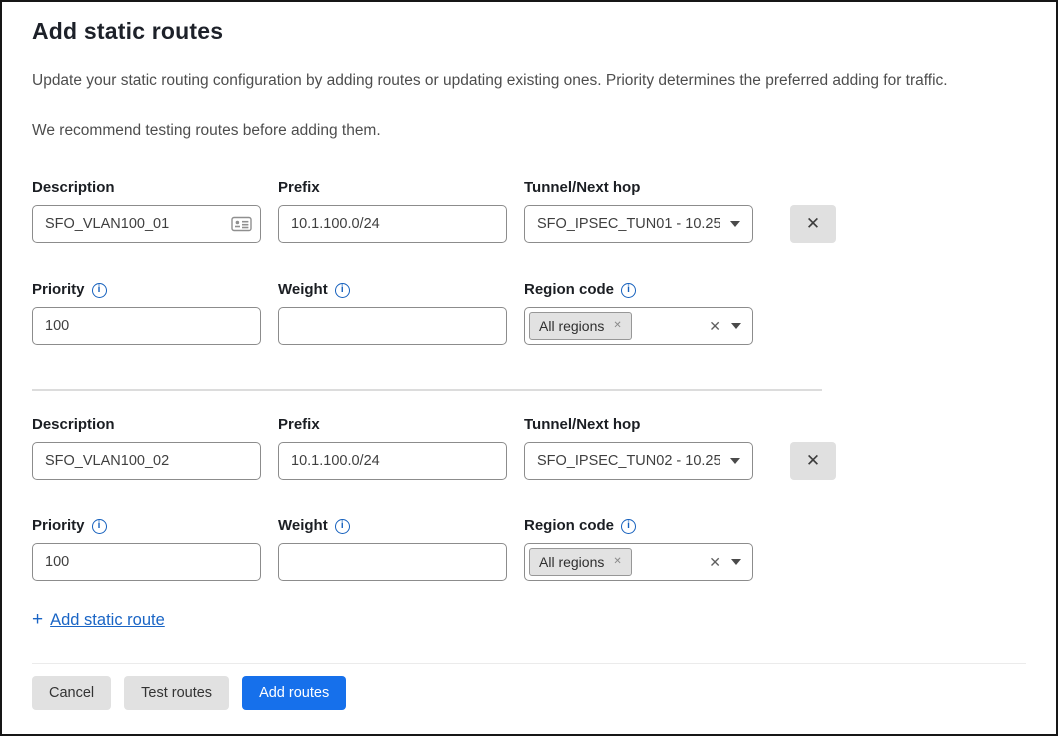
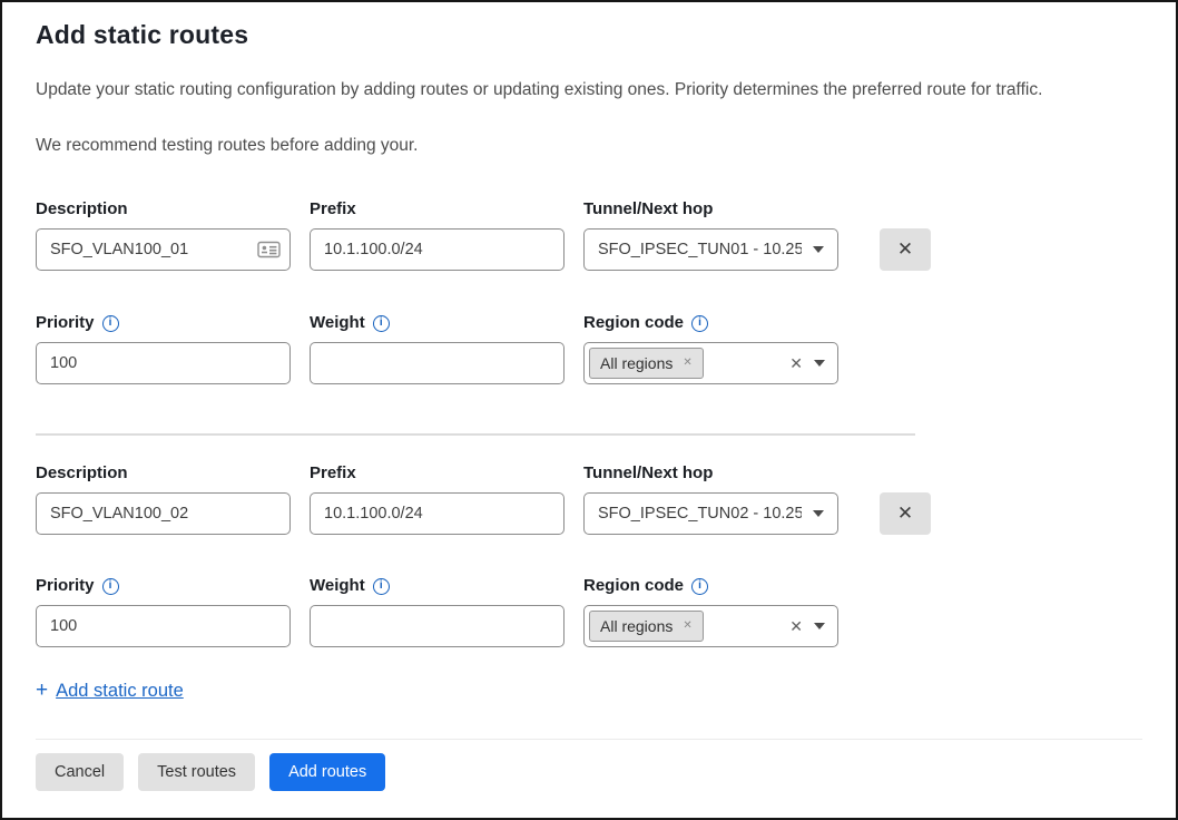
  Add static routes
- Update your static routing configuration by adding routes or updating existing ones. Priority determines the preferred adding for traffic.
+ Update your static routing configuration by adding routes or updating existing ones. Priority determines the preferred route for traffic.
- We recommend testing routes before adding them.
+ We recommend testing routes before adding your.
  Description
  SFO_VLAN100_01
  Prefix
  10.1.100.0/24
  Tunnel/Next hop
  SFO_IPSEC_TUN01 - 10.25
  ✕
  Priority
  i
  100
  Weight
  i
  Region code
  i
  All regions
  ✕
  ✕
  Description
  SFO_VLAN100_02
  Prefix
  10.1.100.0/24
  Tunnel/Next hop
  SFO_IPSEC_TUN02 - 10.25
  ✕
  Priority
  i
  100
  Weight
  i
  Region code
  i
  All regions
  ✕
  ✕
  +
  Add static route
  Cancel
  Test routes
  Add routes
